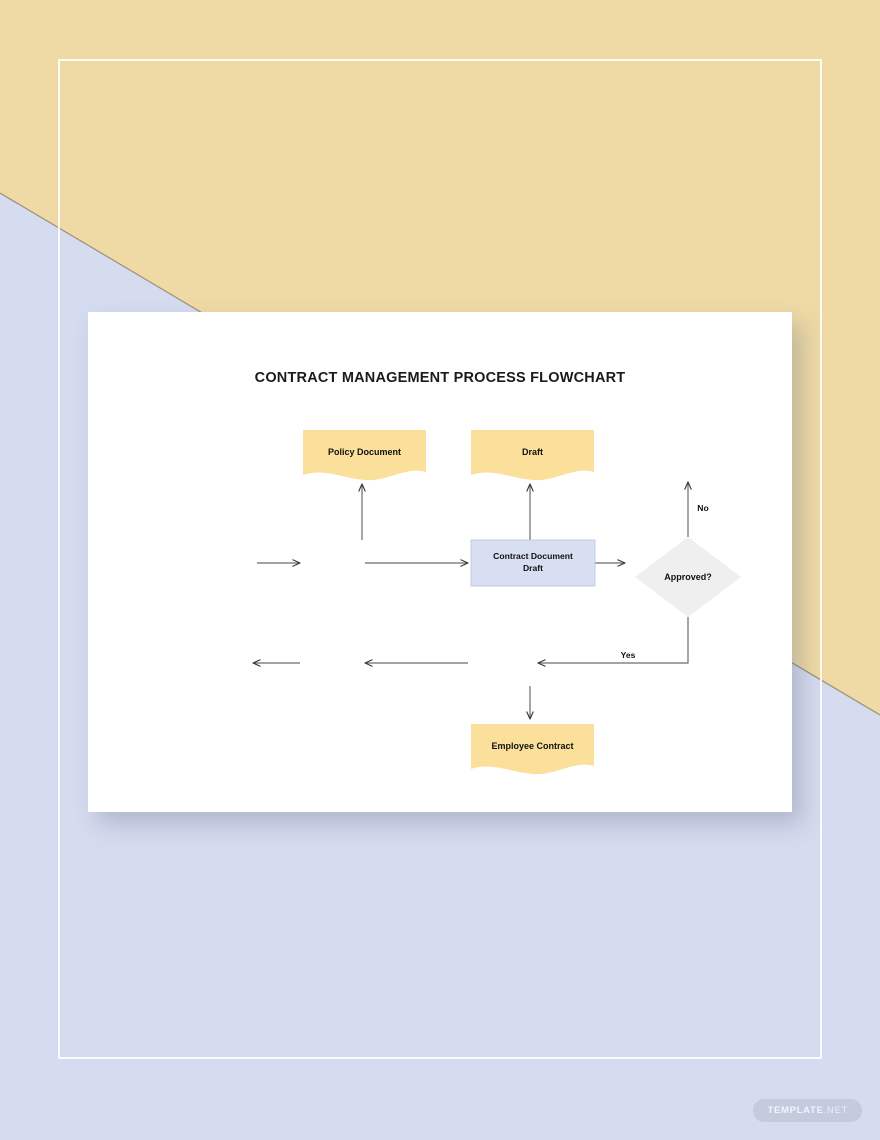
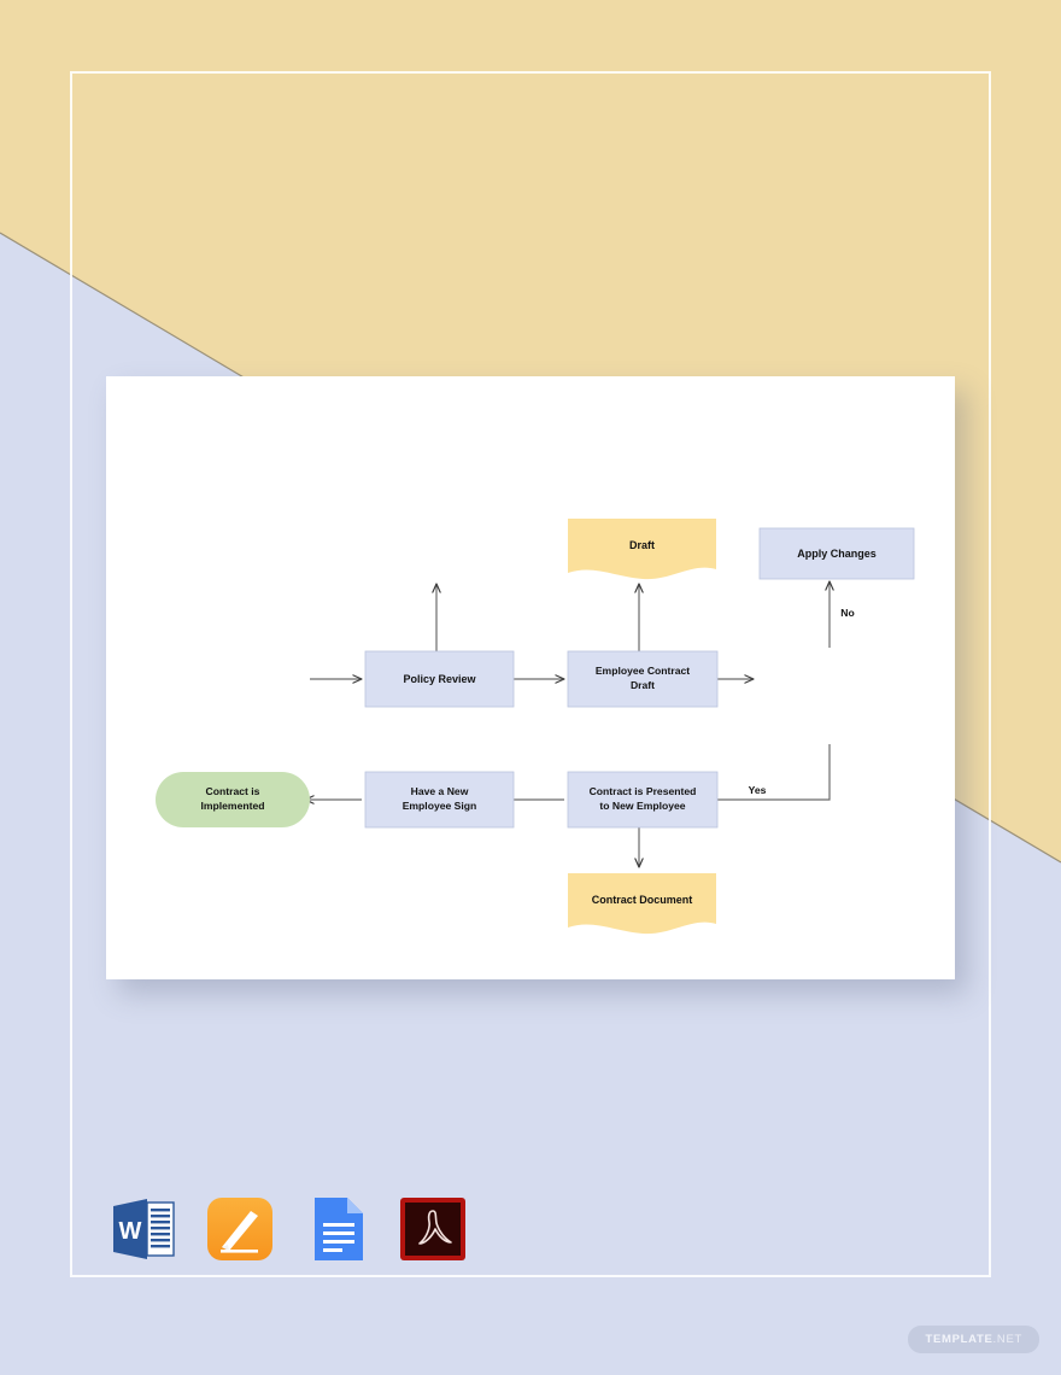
- CONTRACT MANAGEMENT PROCESS FLOWCHART
- Policy Document
  Draft
+ Apply Changes
  No
+ Policy Review
- Contract Document
+ Employee Contract
  Draft
- Approved?
  Yes
+ Contract is
+ Implemented
+ Have a New
+ Employee Sign
+ Contract is Presented
+ to New Employee
- Employee Contract
+ Contract Document
+ W
  TEMPLATE.NET
